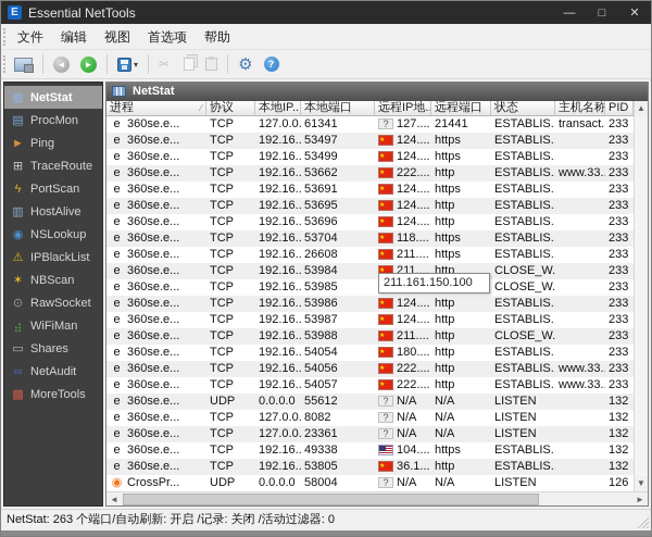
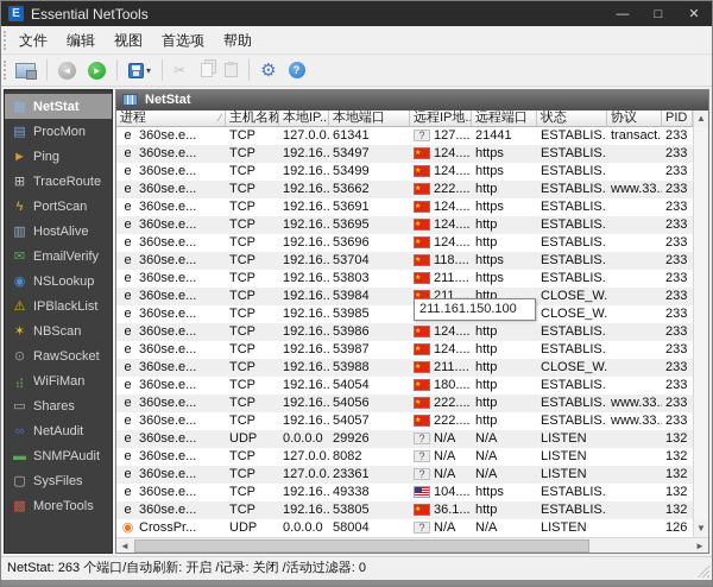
  E
  Essential NetTools
  —
  □
  ✕
  文件
  编辑
  视图
  首选项
  帮助
  ◄
  ►
  ▾
  ✂
  ⚙
  ?
  ▦
  NetStat
  ▤
  ProcMon
  ►
  Ping
  ⊞
  TraceRoute
  ϟ
  PortScan
  ▥
  HostAlive
+ ✉
+ EmailVerify
  ◉
  NSLookup
  ⚠
  IPBlackList
  ✶
  NBScan
  ⊙
  RawSocket
  ⣴
  WiFiMan
  ▭
  Shares
  ∞
  NetAudit
+ ▬
+ SNMPAudit
+ ▢
+ SysFiles
  ▩
  MoreTools
  NetStat
  进程
  ∕
- 协议
+ 主机名称
  本地IP..
  本地端口
  远程IP地..
  远程端口
  状态
- 主机名称
+ 协议
  PID
  e
  360se.e...
  TCP
  127.0.0.
  61341
  ?
  127....
  21441
  ESTABLIS.
  transact.
  233
  e
  360se.e...
  TCP
  192.16..
  53497
  124....
  https
  ESTABLIS.
  233
  e
  360se.e...
  TCP
  192.16..
  53499
  124....
  https
  ESTABLIS.
  233
  e
  360se.e...
  TCP
  192.16..
  53662
  222....
  http
  ESTABLIS.
  www.33.
  233
  e
  360se.e...
  TCP
  192.16..
  53691
  124....
  https
  ESTABLIS.
  233
  e
  360se.e...
  TCP
  192.16..
  53695
  124....
  http
  ESTABLIS.
  233
  e
  360se.e...
  TCP
  192.16..
  53696
  124....
  http
  ESTABLIS.
  233
  e
  360se.e...
  TCP
  192.16..
  53704
  118....
  https
  ESTABLIS.
  233
  e
  360se.e...
  TCP
  192.16..
- 26608
+ 53803
  211....
  https
  ESTABLIS.
  233
  e
  360se.e...
  TCP
  192.16..
  53984
  211....
  http
  CLOSE_W.
  233
  e
  360se.e...
  TCP
  192.16..
  53985
  CLOSE_W.
  233
  e
  360se.e...
  TCP
  192.16..
  53986
  124....
  http
  ESTABLIS.
  233
  e
  360se.e...
  TCP
  192.16..
  53987
  124....
  http
  ESTABLIS.
  233
  e
  360se.e...
  TCP
  192.16..
  53988
  211....
  http
  CLOSE_W.
  233
  e
  360se.e...
  TCP
  192.16..
  54054
  180....
  http
  ESTABLIS.
  233
  e
  360se.e...
  TCP
  192.16..
  54056
  222....
  http
  ESTABLIS.
  www.33.
  233
  e
  360se.e...
  TCP
  192.16..
  54057
  222....
  http
  ESTABLIS.
  www.33.
  233
  e
  360se.e...
  UDP
  0.0.0.0
- 55612
+ 29926
  ?
  N/A
  N/A
  LISTEN
  132
  e
  360se.e...
  TCP
  127.0.0.
  8082
  ?
  N/A
  N/A
  LISTEN
  132
  e
  360se.e...
  TCP
  127.0.0.
  23361
  ?
  N/A
  N/A
  LISTEN
  132
  e
  360se.e...
  TCP
  192.16..
  49338
  104....
  https
  ESTABLIS.
  132
  e
  360se.e...
  TCP
  192.16..
  53805
  36.1...
  http
  ESTABLIS.
  132
  ◉
  CrossPr...
  UDP
  0.0.0.0
  58004
  ?
  N/A
  N/A
  LISTEN
  126
  ▲
  ▼
  ◄
  ►
  NetStat: 263 个端口/自动刷新: 开启 /记录: 关闭 /活动过滤器: 0
  211.161.150.100
